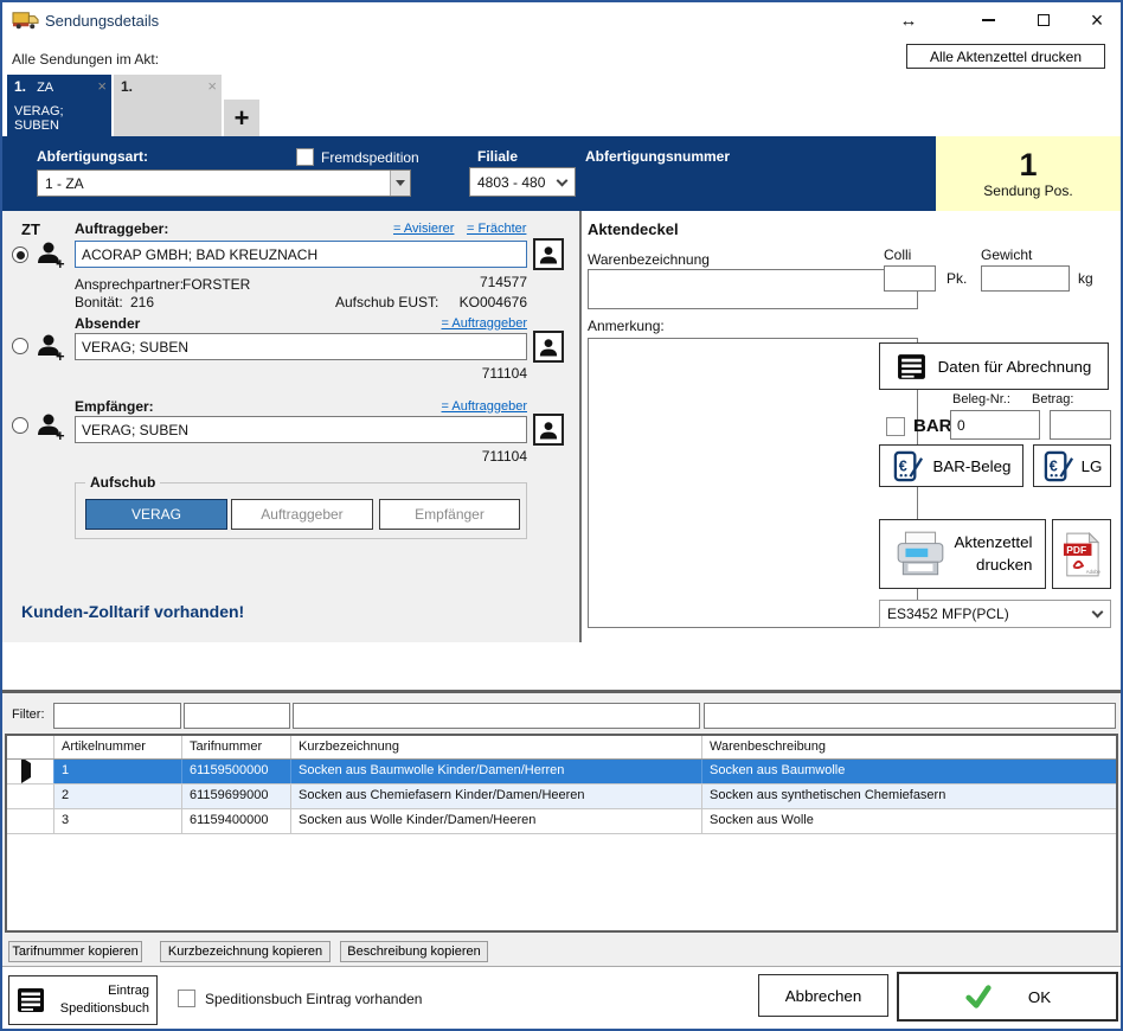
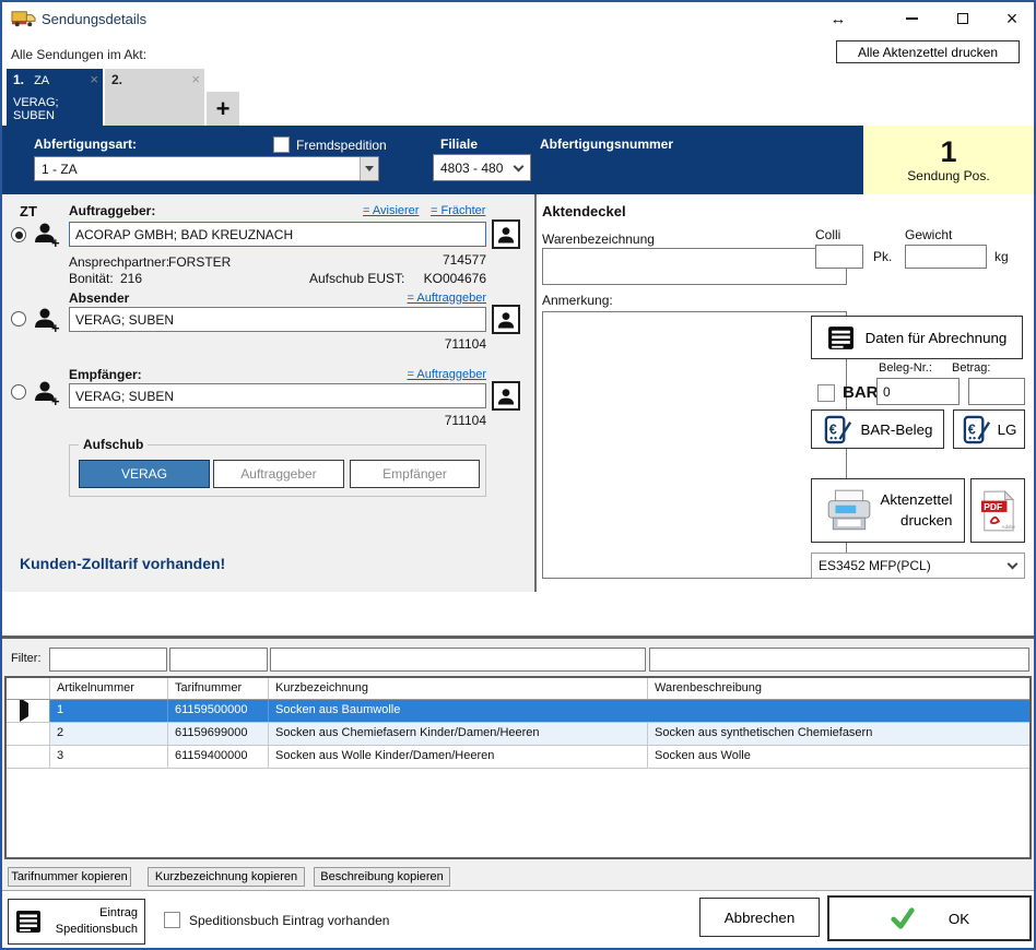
  Sendungsdetails
  ↔
  ×
  Alle Aktenzettel drucken
  Alle Sendungen im Akt:
  ×
  1. ZA
  VERAG;
  SUBEN
  ×
- 1.
+ 2.
  +
  Abfertigungsart:
  1 - ZA
  Fremdspedition
  Filiale
  4803 - 480
  Abfertigungsnummer
  1
  Sendung Pos.
  ZT
  +
  +
  +
  Auftraggeber:
  = Avisierer
  = Frächter
  ACORAP GMBH; BAD KREUZNACH
  714577
  Ansprechpartner:
  FORSTER
  Bonität:
  216
  Aufschub EUST:
  KO004676
  Absender
  = Auftraggeber
  VERAG; SUBEN
  711104
  Empfänger:
  = Auftraggeber
  VERAG; SUBEN
  711104
  Aufschub
  VERAG
  Auftraggeber
  Empfänger
  Kunden-Zolltarif vorhanden!
  Aktendeckel
  Warenbezeichnung
  Colli
  Pk.
  Gewicht
  kg
  Anmerkung:
  Daten für Abrechnung
  Beleg-Nr.:
  Betrag:
  BAR
  0
  €
  BAR-Beleg
  €
  LG
  Aktenzettel
  drucken
  PDF
  ES3452 MFP(PCL)
  Filter:
  Artikelnummer
  Tarifnummer
  Kurzbezeichnung
  Warenbeschreibung
  1
  61159500000
- Socken aus Baumwolle Kinder/Damen/Herren
  Socken aus Baumwolle
  2
  61159699000
  Socken aus Chemiefasern Kinder/Damen/Heeren
  Socken aus synthetischen Chemiefasern
  3
  61159400000
  Socken aus Wolle Kinder/Damen/Heeren
  Socken aus Wolle
  Tarifnummer kopieren
  Kurzbezeichnung kopieren
  Beschreibung kopieren
  Eintrag
  Speditionsbuch
  Speditionsbuch Eintrag vorhanden
  Abbrechen
  OK
